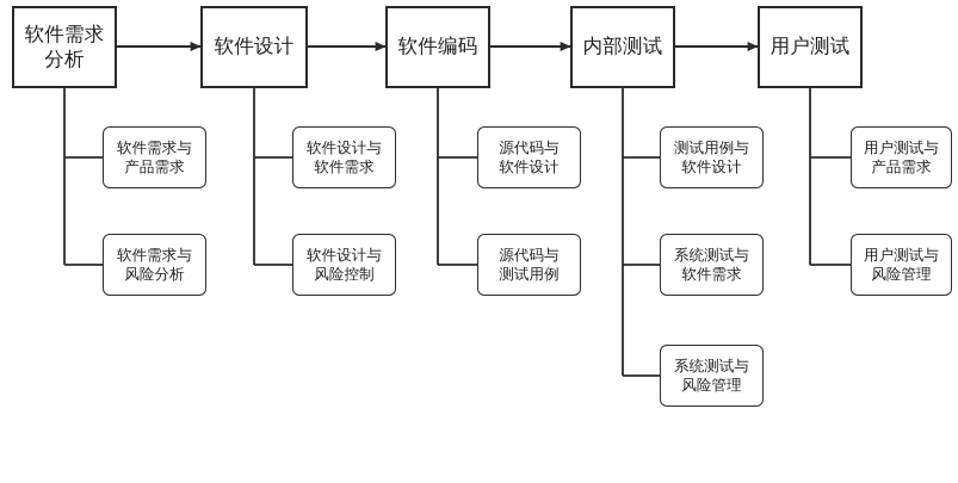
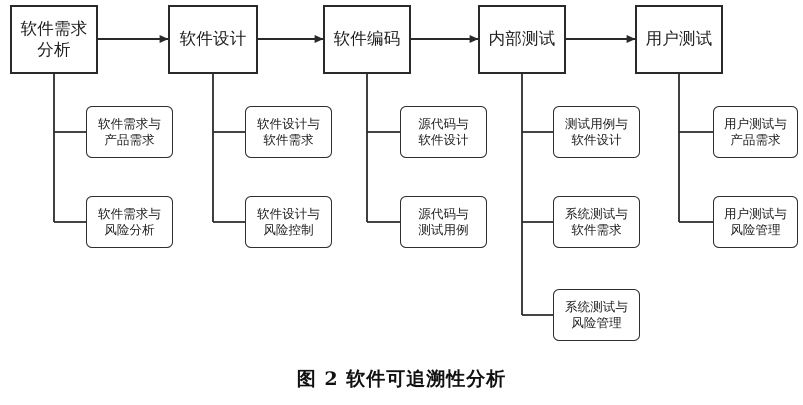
  软件需求
  分析
  软件需求与
  产品需求
  软件需求与
  风险分析
  软件设计
  软件设计与
  软件需求
  软件设计与
  风险控制
  软件编码
  源代码与
  软件设计
  源代码与
  测试用例
  内部测试
  测试用例与
  软件设计
  系统测试与
  软件需求
  系统测试与
  风险管理
  用户测试
  用户测试与
  产品需求
  用户测试与
  风险管理
+ 图 2 软件可追溯性分析
